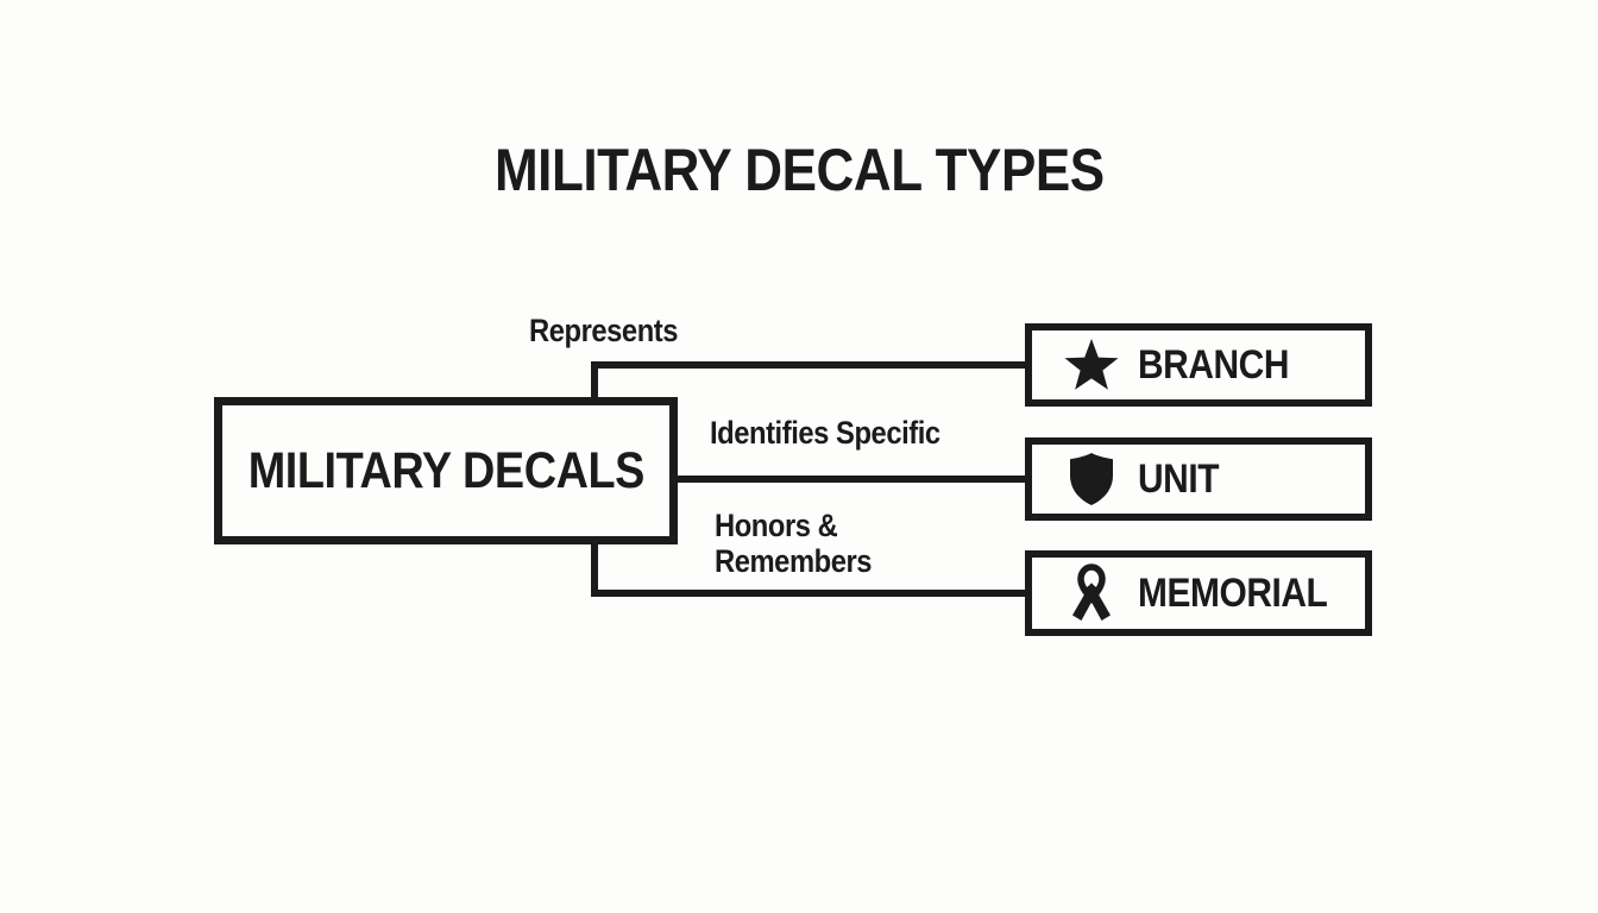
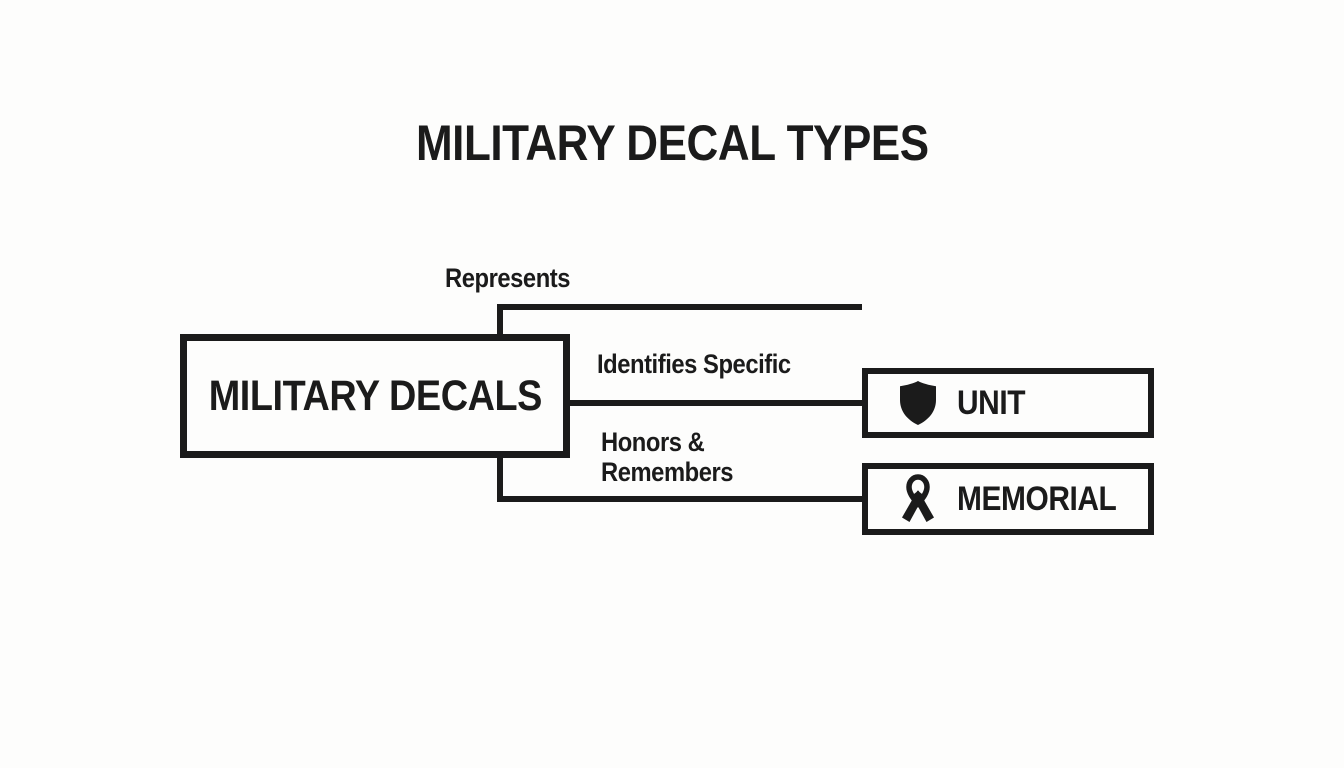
  MILITARY DECAL TYPES
  Represents
  Identifies Specific
  Honors & Remembers
  MILITARY DECALS
- BRANCH
  UNIT
  MEMORIAL
